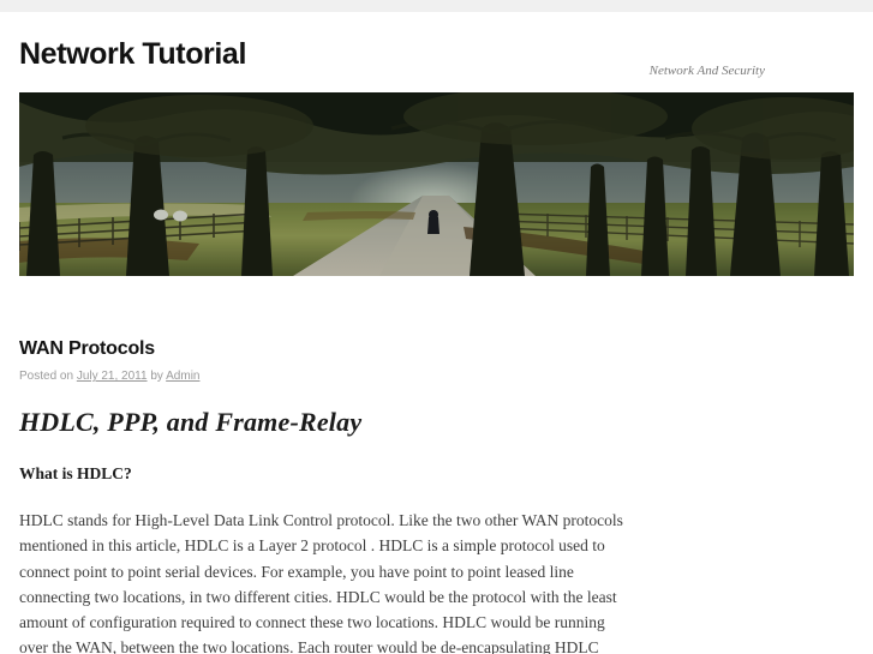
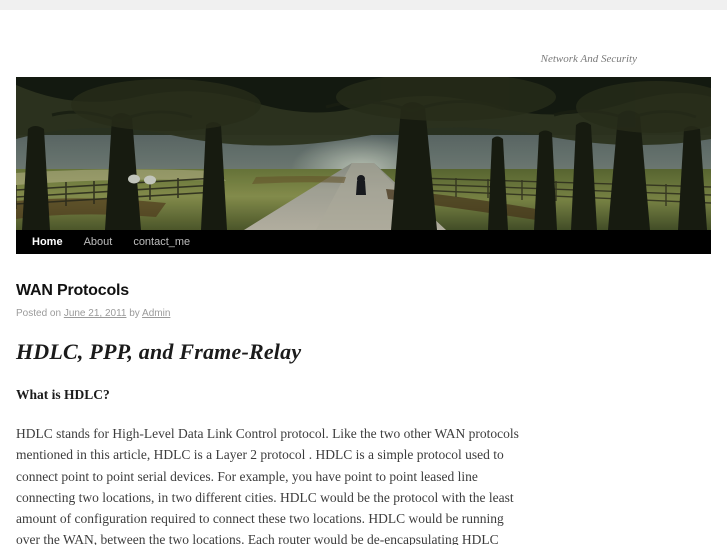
- Network Tutorial
  Network And Security
+ Home
+ About
+ contact_me
  WAN Protocols
- Posted on July 21, 2011 by Admin
+ Posted on June 21, 2011 by Admin
  HDLC, PPP, and Frame-Relay
  What is HDLC?
  HDLC stands for High-Level Data Link Control protocol. Like the two other WAN protocols mentioned in this article, HDLC is a Layer 2 protocol . HDLC is a simple protocol used to connect point to point serial devices. For example, you have point to point leased line connecting two locations, in two different cities. HDLC would be the protocol with the least amount of configuration required to connect these two locations. HDLC would be running over the WAN, between the two locations. Each router would be de-encapsulating HDLC
